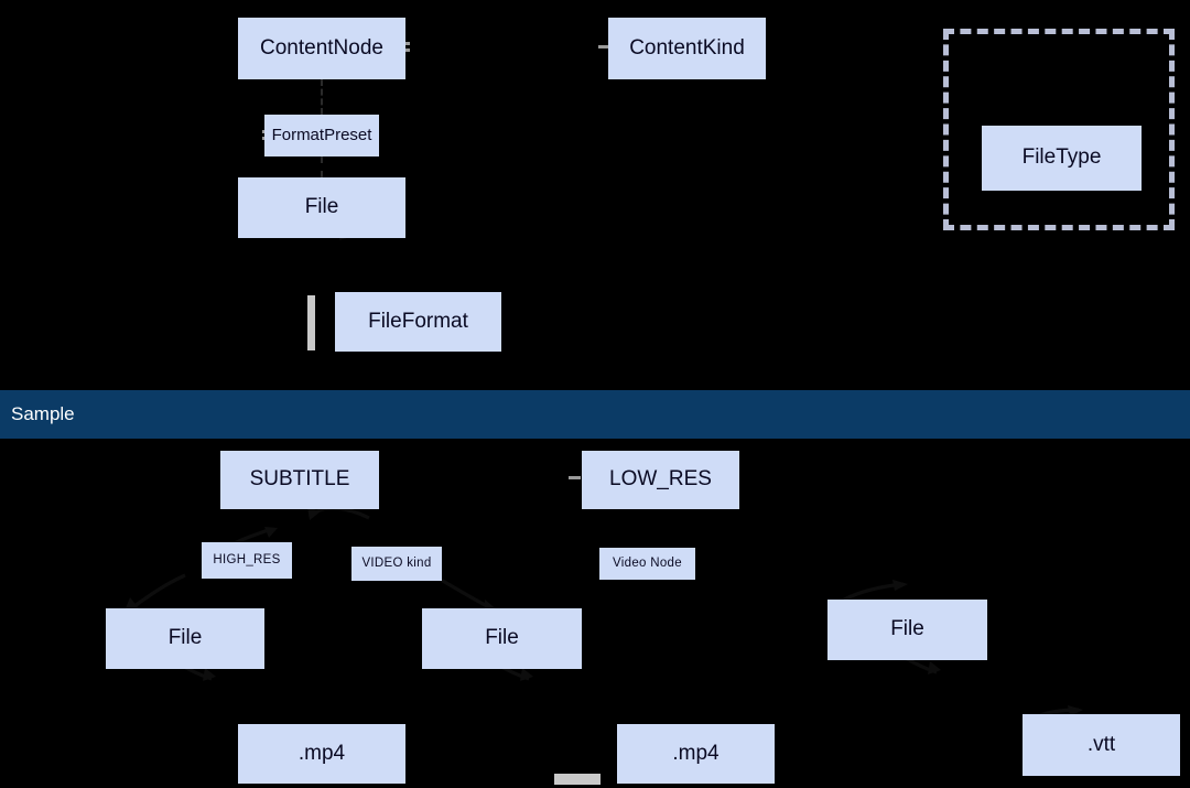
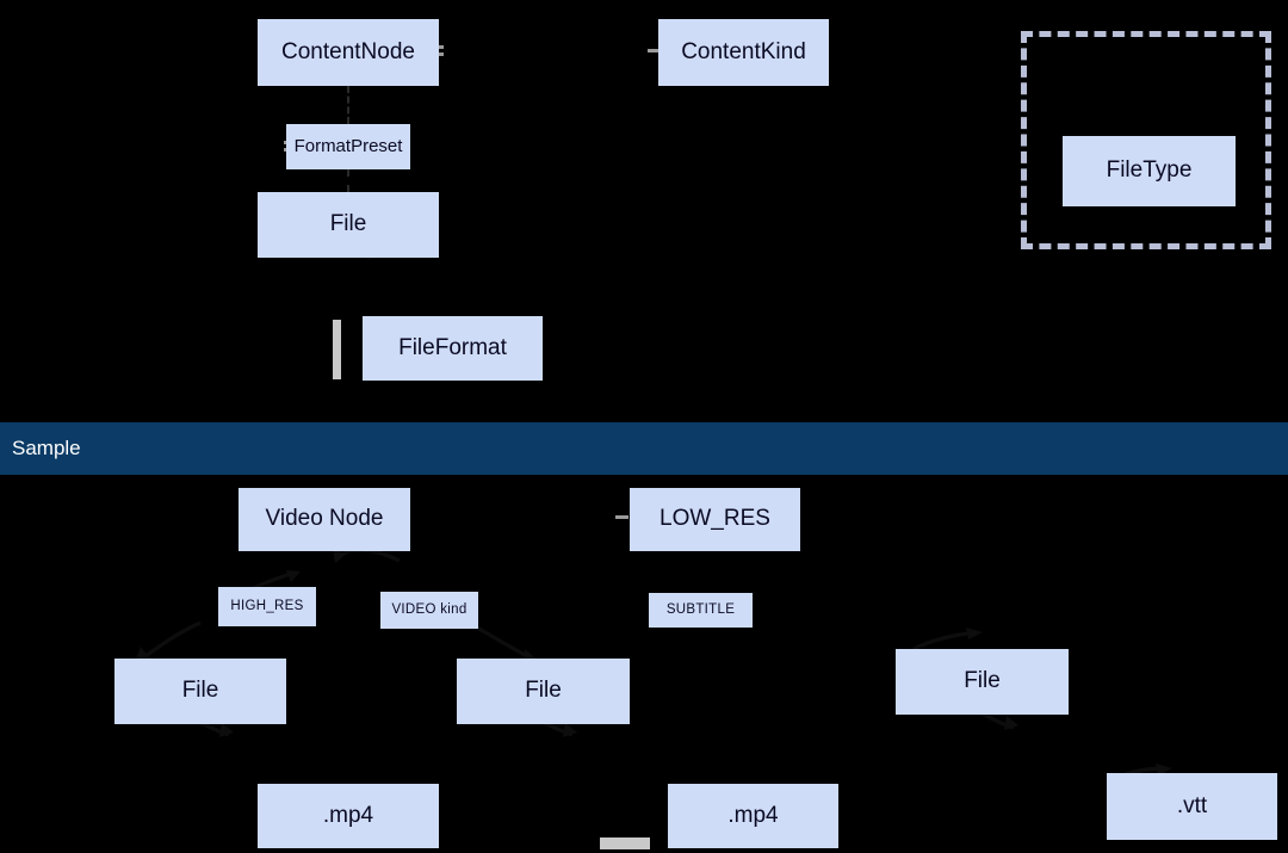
  Sample
  ContentNode
  ContentKind
  FileType
  FormatPreset
  File
  FileFormat
- SUBTITLE
+ Video Node
  LOW_RES
  HIGH_RES
  VIDEO kind
- Video Node
+ SUBTITLE
  File
  File
  File
  .mp4
  .mp4
  .vtt
